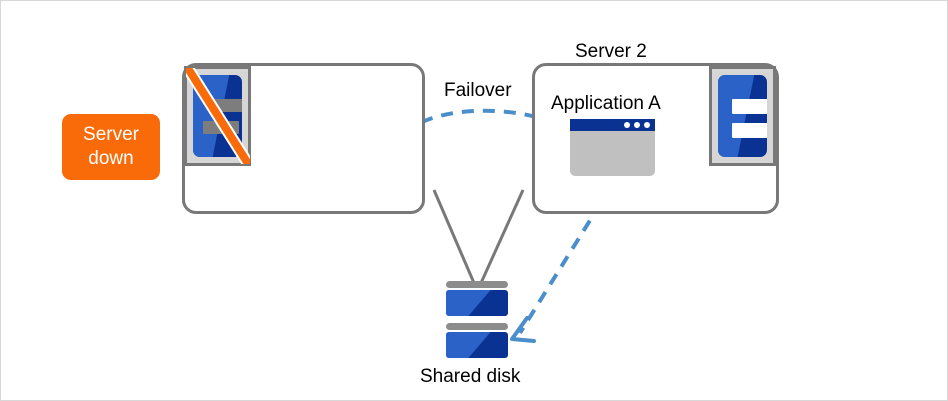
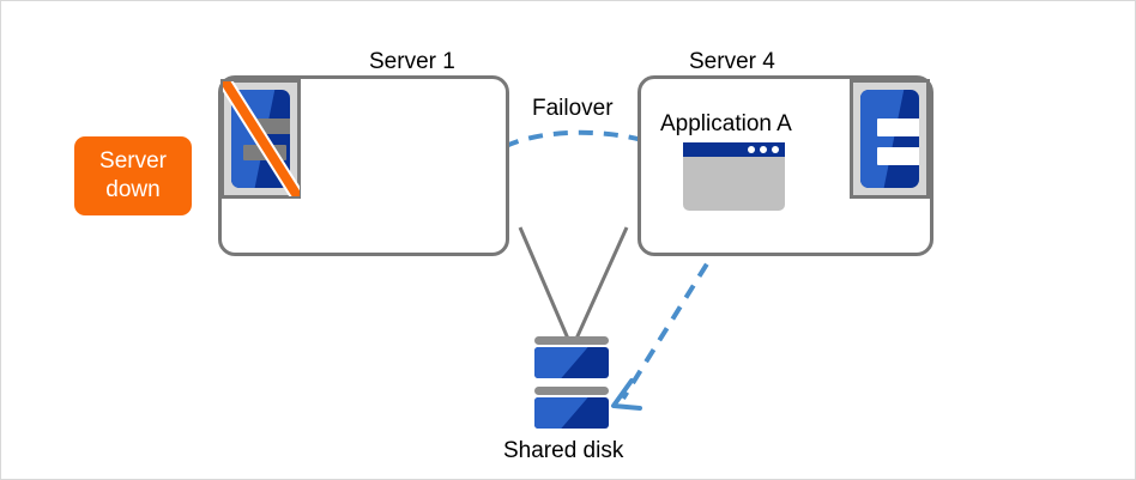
  Server
  down
+ Server 1
- Server 2
+ Server 4
  Failover
  Shared disk
  Application A
